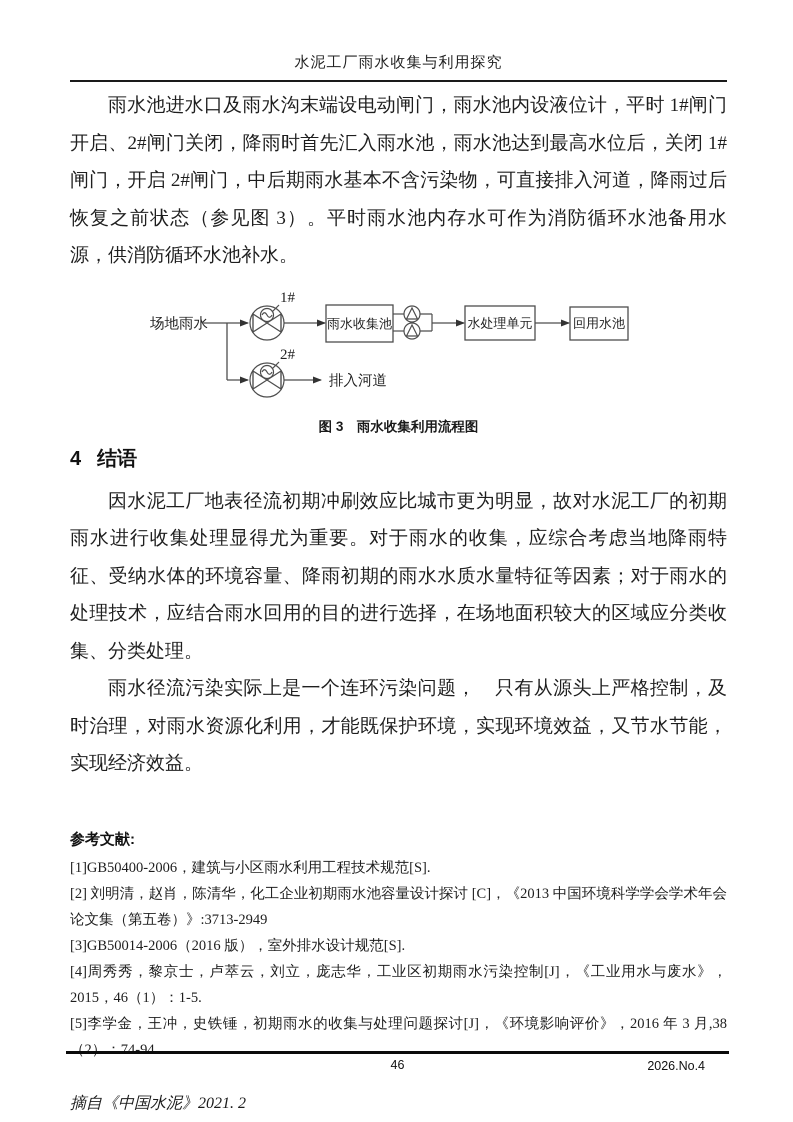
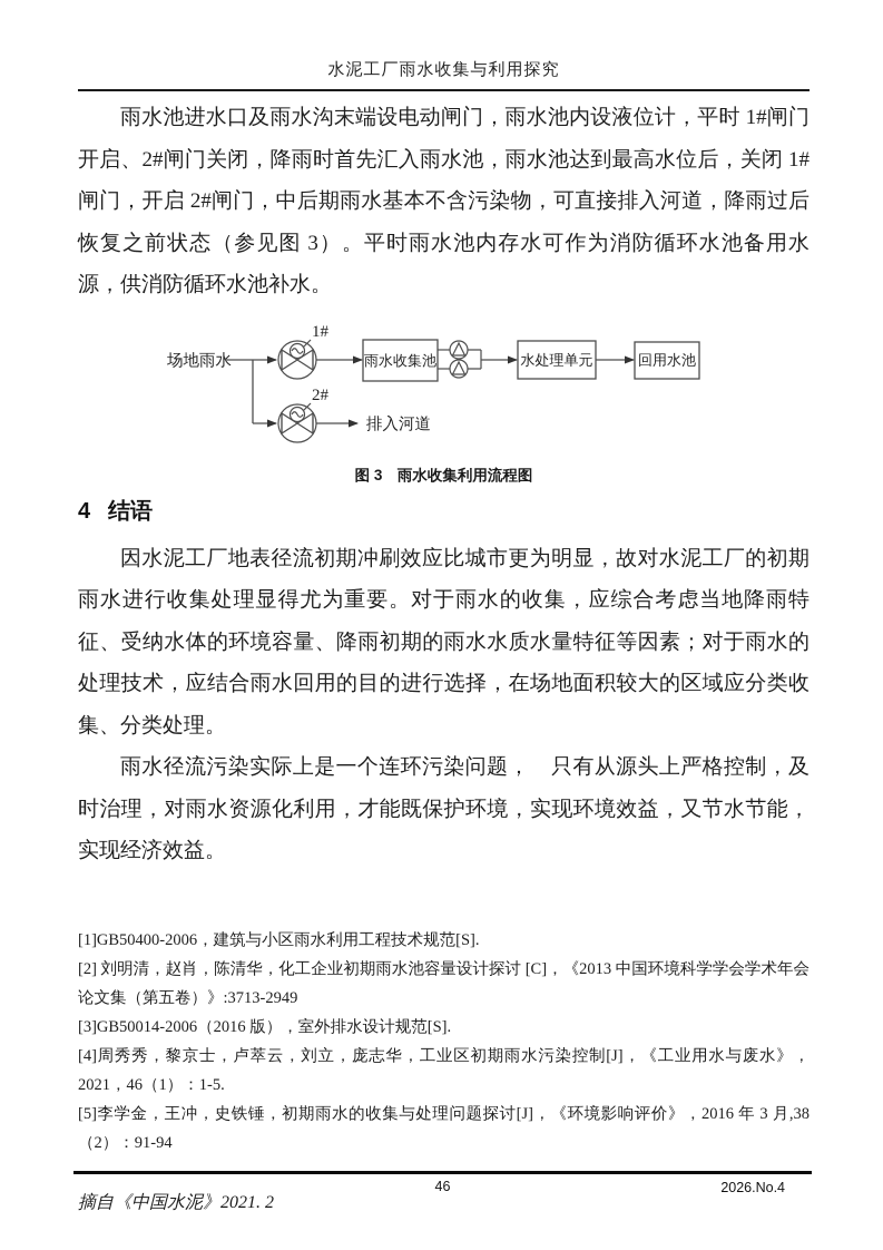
  水泥工厂雨水收集与利用探究
  雨水池进水口及雨水沟末端设电动闸门，雨水池内设液位计，平时 1#闸门开启、2#闸门关闭，降雨时首先汇入雨水池，雨水池达到最高水位后，关闭 1#闸门，开启 2#闸门，中后期雨水基本不含污染物，可直接排入河道，降雨过后恢复之前状态（参见图 3）。平时雨水池内存水可作为消防循环水池备用水源，供消防循环水池补水。
  场地雨水
  1#
  雨水收集池
  水处理单元
  回用水池
  2#
  排入河道
  图 3 雨水收集利用流程图
  4 结语
  因水泥工厂地表径流初期冲刷效应比城市更为明显，故对水泥工厂的初期雨水进行收集处理显得尤为重要。对于雨水的收集，应综合考虑当地降雨特征、受纳水体的环境容量、降雨初期的雨水水质水量特征等因素；对于雨水的处理技术，应结合雨水回用的目的进行选择，在场地面积较大的区域应分类收集、分类处理。
  雨水径流污染实际上是一个连环污染问题， 只有从源头上严格控制，及时治理，对雨水资源化利用，才能既保护环境，实现环境效益，又节水节能，实现经济效益。
- 参考文献:
  [1]GB50400-2006，建筑与小区雨水利用工程技术规范[S].
  [2] 刘明清，赵肖，陈清华，化工企业初期雨水池容量设计探讨 [C]，《2013 中国环境科学学会学术年会论文集（第五卷）》:3713-2949
  [3]GB50014-2006（2016 版），室外排水设计规范[S].
- [4]周秀秀，黎京士，卢萃云，刘立，庞志华，工业区初期雨水污染控制[J]，《工业用水与废水》，2015，46（1）：1-5.
+ [4]周秀秀，黎京士，卢萃云，刘立，庞志华，工业区初期雨水污染控制[J]，《工业用水与废水》，2021，46（1）：1-5.
- [5]李学金，王冲，史铁锤，初期雨水的收集与处理问题探讨[J]，《环境影响评价》，2016 年 3 月,38（2）：74-94
+ [5]李学金，王冲，史铁锤，初期雨水的收集与处理问题探讨[J]，《环境影响评价》，2016 年 3 月,38（2）：91-94
  摘自《中国水泥》2021. 2
  46
  2026.No.4
